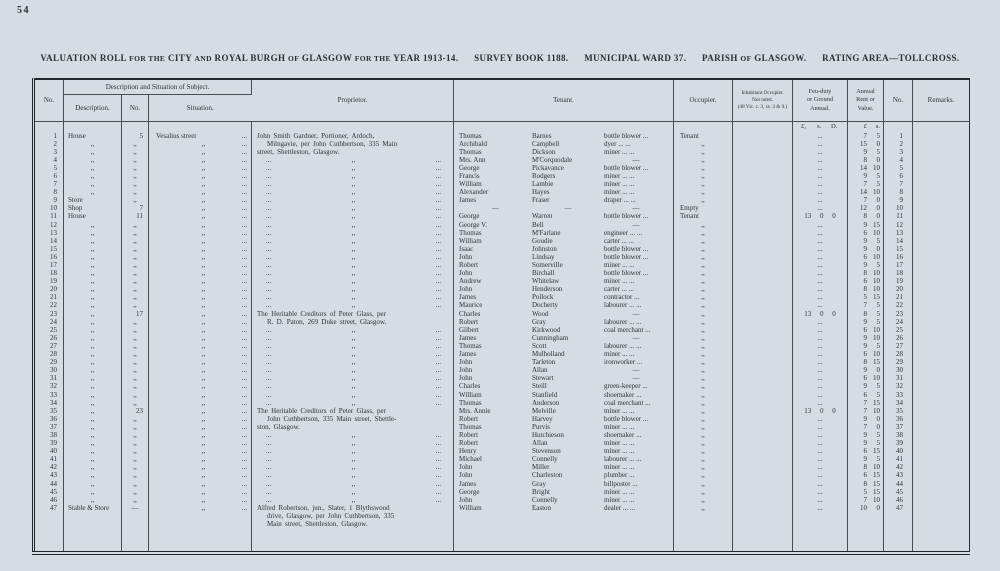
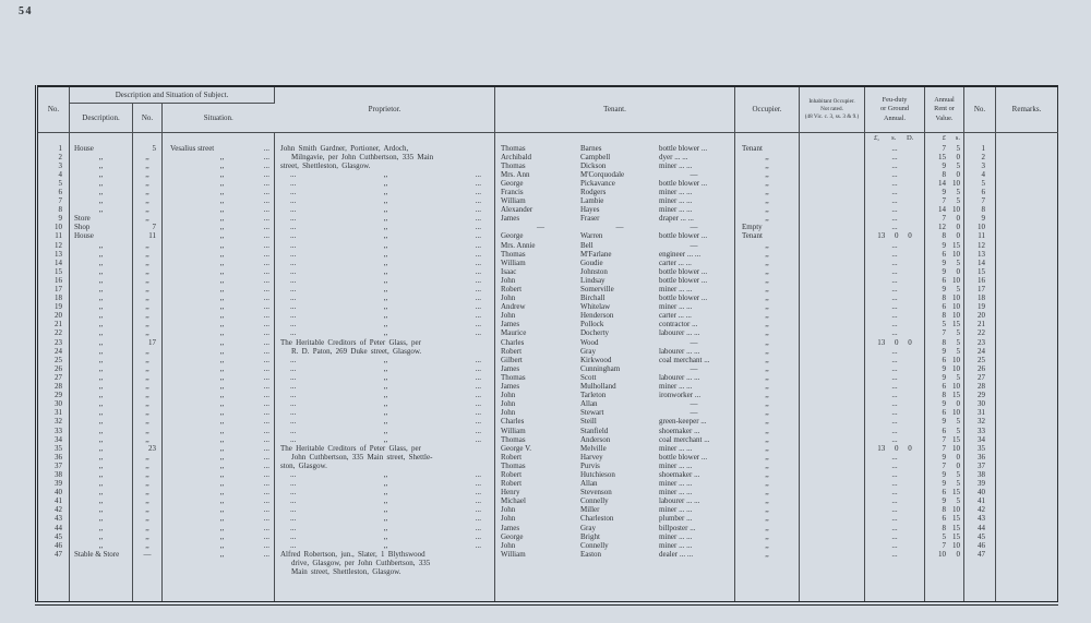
  54
- VALUATION ROLL FOR THE CITY AND ROYAL BURGH OF GLASGOW FOR THE YEAR 1913-14. SURVEY BOOK 1188. MUNICIPAL WARD 37. PARISH OF GLASGOW. RATING AREA—TOLLCROSS.
  Description.	No.	Situation.
  1	House	5	Vesalius street ...	John Smith Gardner, Portioner, Ardoch,	Thomas Barnes bottle blower ...	Tenant		...	7 5	1
  2	,,	,,	,, ...	Milngavie, per John Cuthbertson, 335 Main	Archibald Campbell dyer ... ...	,,		...	15 0	2
  3	,,	,,	,, ...	street, Shettleston, Glasgow.	Thomas Dickson miner ... ...	,,		...	9 5	3
  4	,,	,,	,, ...	... ,, ...	Mrs. Ann M'Corquodale —	,,		...	8 0	4
  5	,,	,,	,, ...	... ,, ...	George Pickavance bottle blower ...	,,		...	14 10	5
  6	,,	,,	,, ...	... ,, ...	Francis Rodgers miner ... ...	,,		...	9 5	6
  7	,,	,,	,, ...	... ,, ...	William Lambie miner ... ...	,,		...	7 5	7
  8	,,	,,	,, ...	... ,, ...	Alexander Hayes miner ... ...	,,		...	14 10	8
  9	Store	,,	,, ...	... ,, ...	James Fraser draper ... ...	,,		...	7 0	9
  10	Shop	7	,, ...	... ,, ...	— — —	Empty		...	12 0	10
  11	House	11	,, ...	... ,, ...	George Warren bottle blower ...	Tenant		13 0 0	8 0	11
- 12	,,	,,	,, ...	... ,, ...	George V. Bell —	,,		...	9 15	12
+ 12	,,	,,	,, ...	... ,, ...	Mrs. Annie Bell —	,,		...	9 15	12
  13	,,	,,	,, ...	... ,, ...	Thomas M'Farlane engineer ... ...	,,		...	6 10	13
  14	,,	,,	,, ...	... ,, ...	William Goudie carter ... ...	,,		...	9 5	14
  15	,,	,,	,, ...	... ,, ...	Isaac Johnston bottle blower ...	,,		...	9 0	15
  17	,,	,,	,, ...	... ,, ...	Robert Somerville miner ... ...	,,		...	9 5	17
  18	,,	,,	,, ...	... ,, ...	John Birchall bottle blower ...	,,		...	8 10	18
  19	,,	,,	,, ...	... ,, ...	Andrew Whitelaw miner ... ...	,,		...	6 10	19
  20	,,	,,	,, ...	... ,, ...	John Henderson carter ... ...	,,		...	8 10	20
  21	,,	,,	,, ...	... ,, ...	James Pollock contractor ...	,,		...	5 15	21
  22	,,	,,	,, ...	... ,, ...	Maurice Docherty labourer ... ...	,,		...	7 5	22
  23	,,	17	,, ...	The Heritable Creditors of Peter Glass, per	Charles Wood —	,,		13 0 0	8 5	23
  24	,,	,,	,, ...	R. D. Paton, 269 Duke street, Glasgow.	Robert Gray labourer ... ...	,,		...	9 5	24
  25	,,	,,	,, ...	... ,, ...	Gilbert Kirkwood coal merchant ...	,,		...	6 10	25
  26	,,	,,	,, ...	... ,, ...	James Cunningham —	,,		...	9 10	26
  27	,,	,,	,, ...	... ,, ...	Thomas Scott labourer ... ...	,,		...	9 5	27
  28	,,	,,	,, ...	... ,, ...	James Mulholland miner ... ...	,,		...	6 10	28
  29	,,	,,	,, ...	... ,, ...	John Tarleton ironworker ...	,,		...	8 15	29
  30	,,	,,	,, ...	... ,, ...	John Allan —	,,		...	9 0	30
  31	,,	,,	,, ...	... ,, ...	John Stewart —	,,		...	6 10	31
  32	,,	,,	,, ...	... ,, ...	Charles Steill green-keeper ...	,,		...	9 5	32
  33	,,	,,	,, ...	... ,, ...	William Stanfield shoemaker ...	,,		...	6 5	33
  34	,,	,,	,, ...	... ,, ...	Thomas Anderson coal merchant ...	,,		...	7 15	34
- 35	,,	23	,, ...	The Heritable Creditors of Peter Glass, per	Mrs. Annie Melville miner ... ...	,,		13 0 0	7 10	35
+ 35	,,	23	,, ...	The Heritable Creditors of Peter Glass, per	George V. Melville miner ... ...	,,		13 0 0	7 10	35
  36	,,	,,	,, ...	John Cuthbertson, 335 Main street, Shettle-	Robert Harvey bottle blower ...	,,		...	9 0	36
  37	,,	,,	,, ...	ston, Glasgow.	Thomas Purvis miner ... ...	,,		...	7 0	37
  38	,,	,,	,, ...	... ,, ...	Robert Hutchieson shoemaker ...	,,		...	9 5	38
  39	,,	,,	,, ...	... ,, ...	Robert Allan miner ... ...	,,		...	9 5	39
  40	,,	,,	,, ...	... ,, ...	Henry Stevenson miner ... ...	,,		...	6 15	40
  41	,,	,,	,, ...	... ,, ...	Michael Connelly labourer ... ...	,,		...	9 5	41
  42	,,	,,	,, ...	... ,, ...	John Miller miner ... ...	,,		...	8 10	42
  43	,,	,,	,, ...	... ,, ...	John Charleston plumber ...	,,		...	6 15	43
  44	,,	,,	,, ...	... ,, ...	James Gray billposter ...	,,		...	8 15	44
  45	,,	,,	,, ...	... ,, ...	George Bright miner ... ...	,,		...	5 15	45
  46	,,	,,	,, ...	... ,, ...	John Connelly miner ... ...	,,		...	7 10	46
  47	Stable & Store	—	,, ...	Alfred Robertson, jun., Slater, 1 Blythswooddrive, Glasgow, per John Cuthbertson, 335Main street, Shettleston, Glasgow.	William Easton dealer ... ...	,,		...	10 0	47
